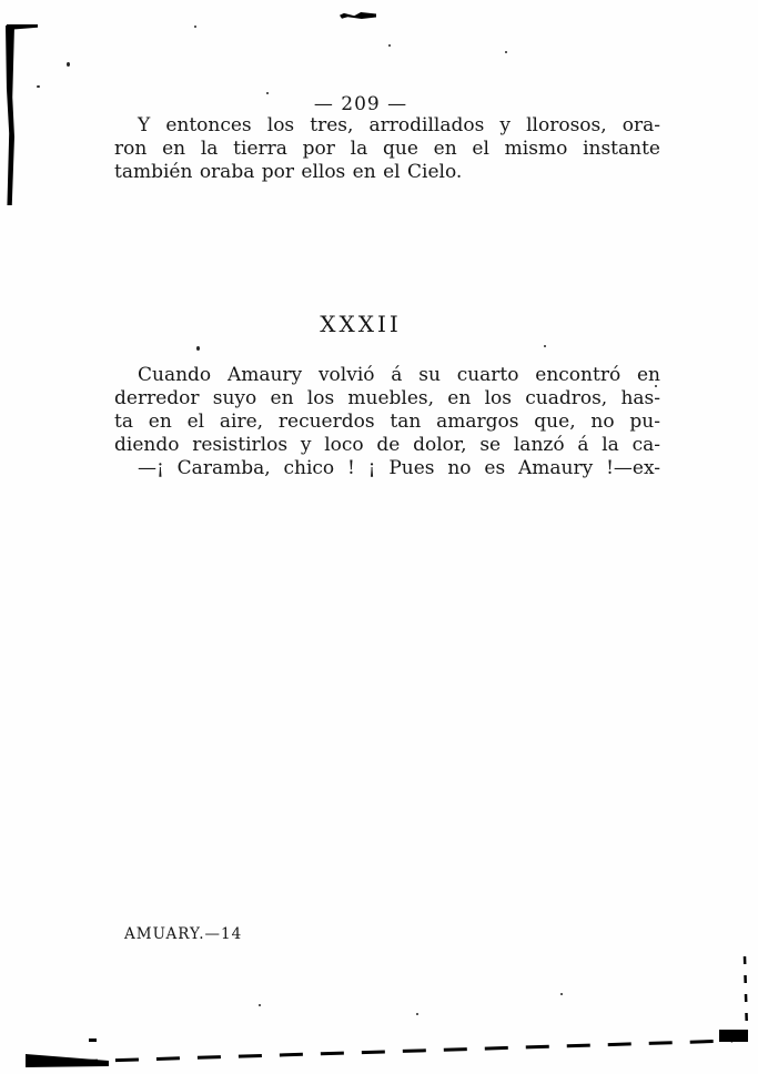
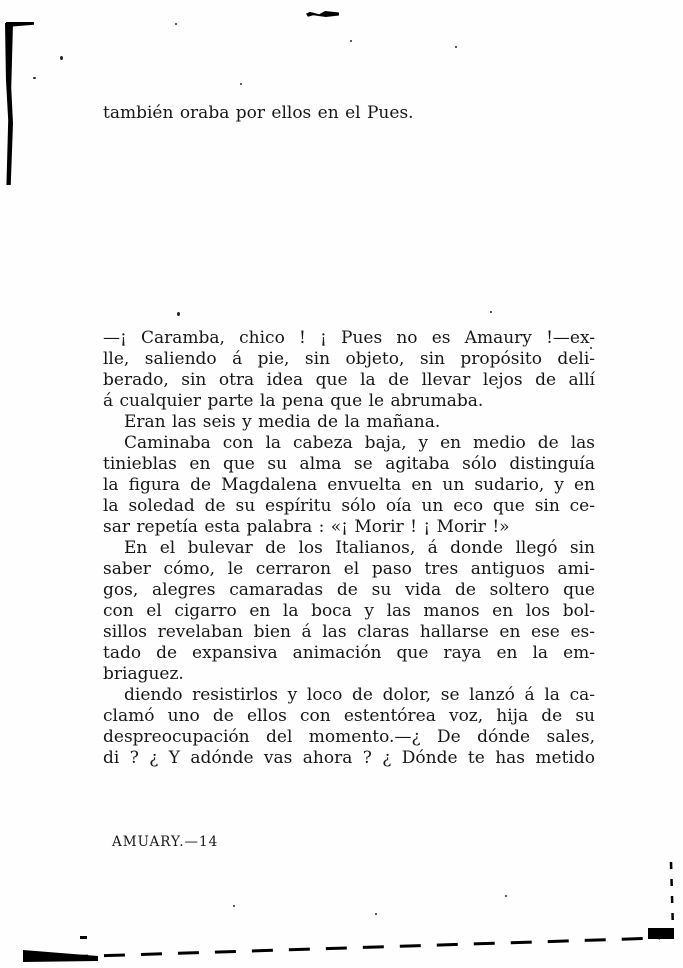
- — 209 —
- Y entonces los tres, arrodillados y llorosos, ora-
- ron en la tierra por la que en el mismo instante
- también oraba por ellos en el Cielo.
+ también oraba por ellos en el Pues.
- XXXII
- Cuando Amaury volvió á su cuarto encontró en
- derredor suyo en los muebles, en los cuadros, has-
- ta en el aire, recuerdos tan amargos que, no pu-
- diendo resistirlos y loco de dolor, se lanzó á la ca-
+ —¡ Caramba, chico ! ¡ Pues no es Amaury !—ex-
+ lle, saliendo á pie, sin objeto, sin propósito deli-
+ berado, sin otra idea que la de llevar lejos de allí
+ á cualquier parte la pena que le abrumaba.
+ Eran las seis y media de la mañana.
+ Caminaba con la cabeza baja, y en medio de las
+ tinieblas en que su alma se agitaba sólo distinguía
+ la figura de Magdalena envuelta en un sudario, y en
+ la soledad de su espíritu sólo oía un eco que sin ce-
+ sar repetía esta palabra : «¡ Morir ! ¡ Morir !»
+ En el bulevar de los Italianos, á donde llegó sin
+ saber cómo, le cerraron el paso tres antiguos ami-
+ gos, alegres camaradas de su vida de soltero que
+ con el cigarro en la boca y las manos en los bol-
+ sillos revelaban bien á las claras hallarse en ese es-
+ tado de expansiva animación que raya en la em-
+ briaguez.
- —¡ Caramba, chico ! ¡ Pues no es Amaury !—ex-
+ diendo resistirlos y loco de dolor, se lanzó á la ca-
+ clamó uno de ellos con estentórea voz, hija de su
+ despreocupación del momento.—¿ De dónde sales,
+ di ? ¿ Y adónde vas ahora ? ¿ Dónde te has metido
  AMUARY.—14
